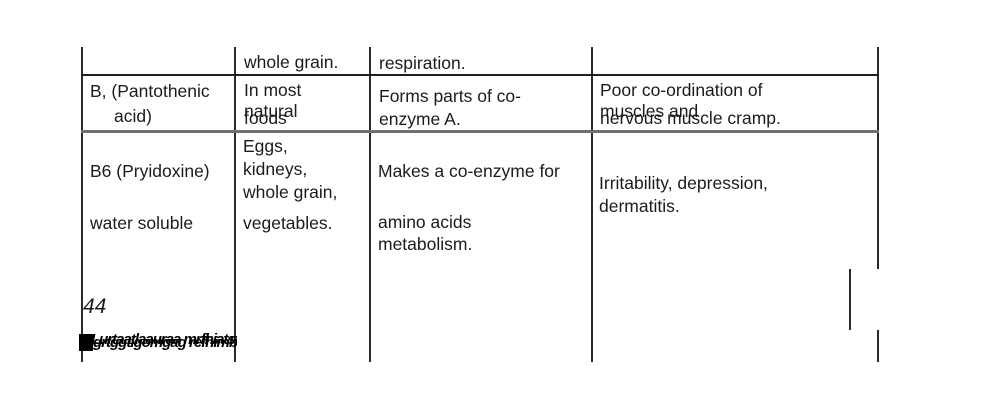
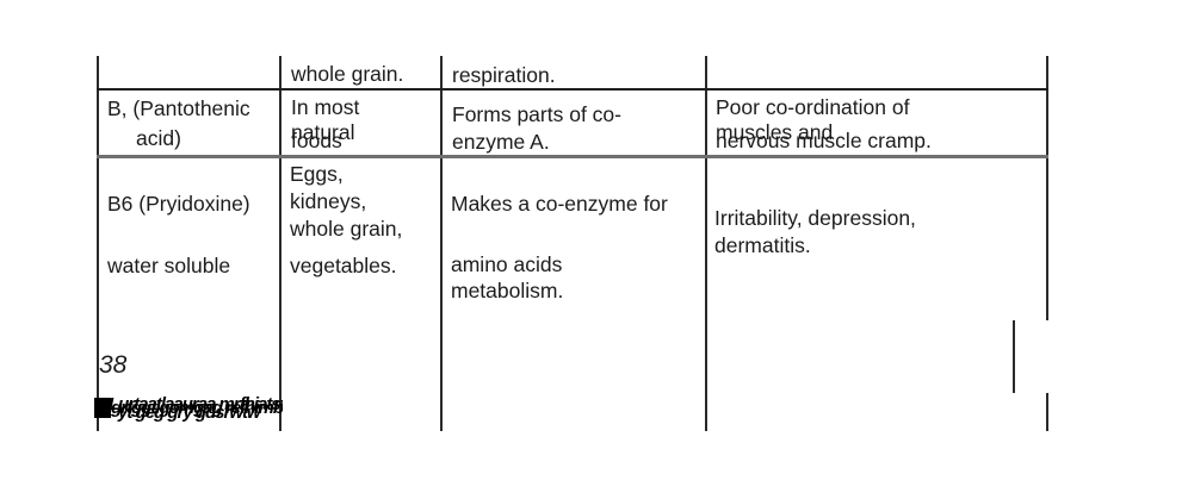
  whole grain.
  respiration.
  B, (Pantothenic
  acid)
  In most
  natural
  foods
  Forms parts of co-
  enzyme A.
  Poor co-ordination of
  muscles and
  nervous muscle cramp.
  B6 (Pryidoxine)
  water soluble
  Eggs,
  kidneys,
  whole grain,
  vegetables.
  Makes a co-enzyme for
  amino acids
  metabolism.
  Irritability, depression,
  dermatitis.
- 44
+ 38
  Lurtaatlaauraa mrfhiatst
  grtggtlgomgag refhimb
+ yt geg gry gdsrwtw
